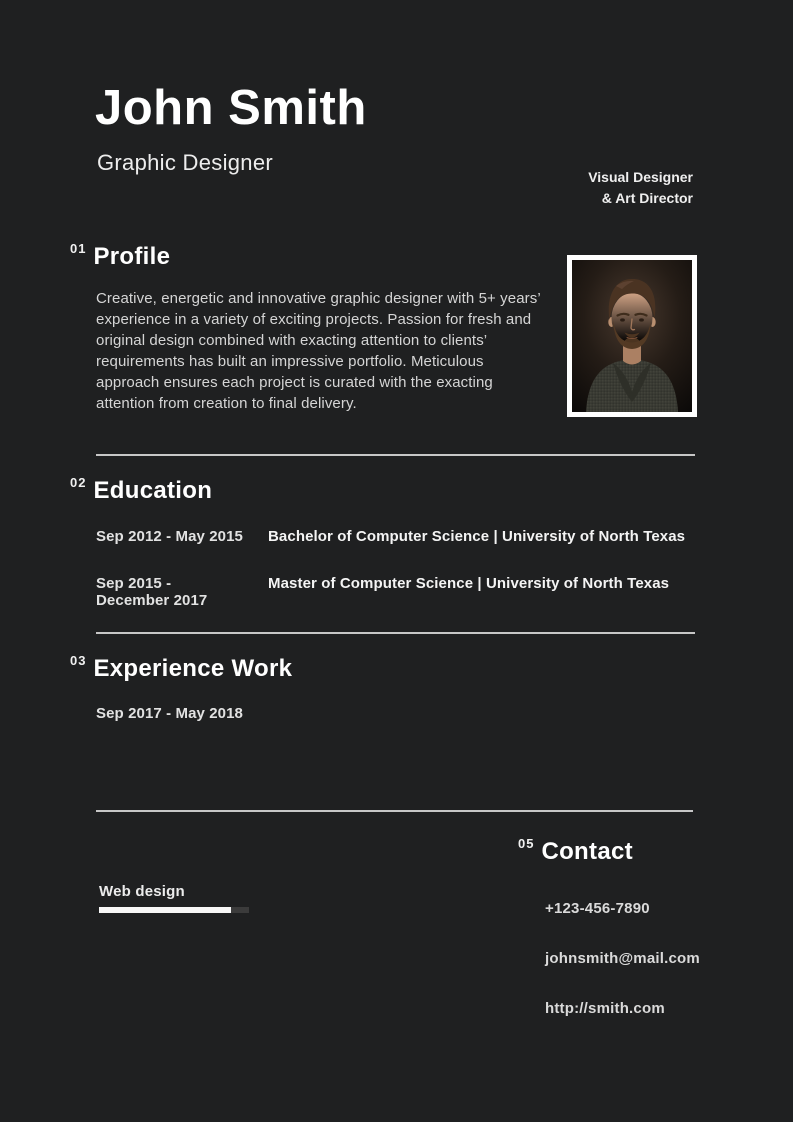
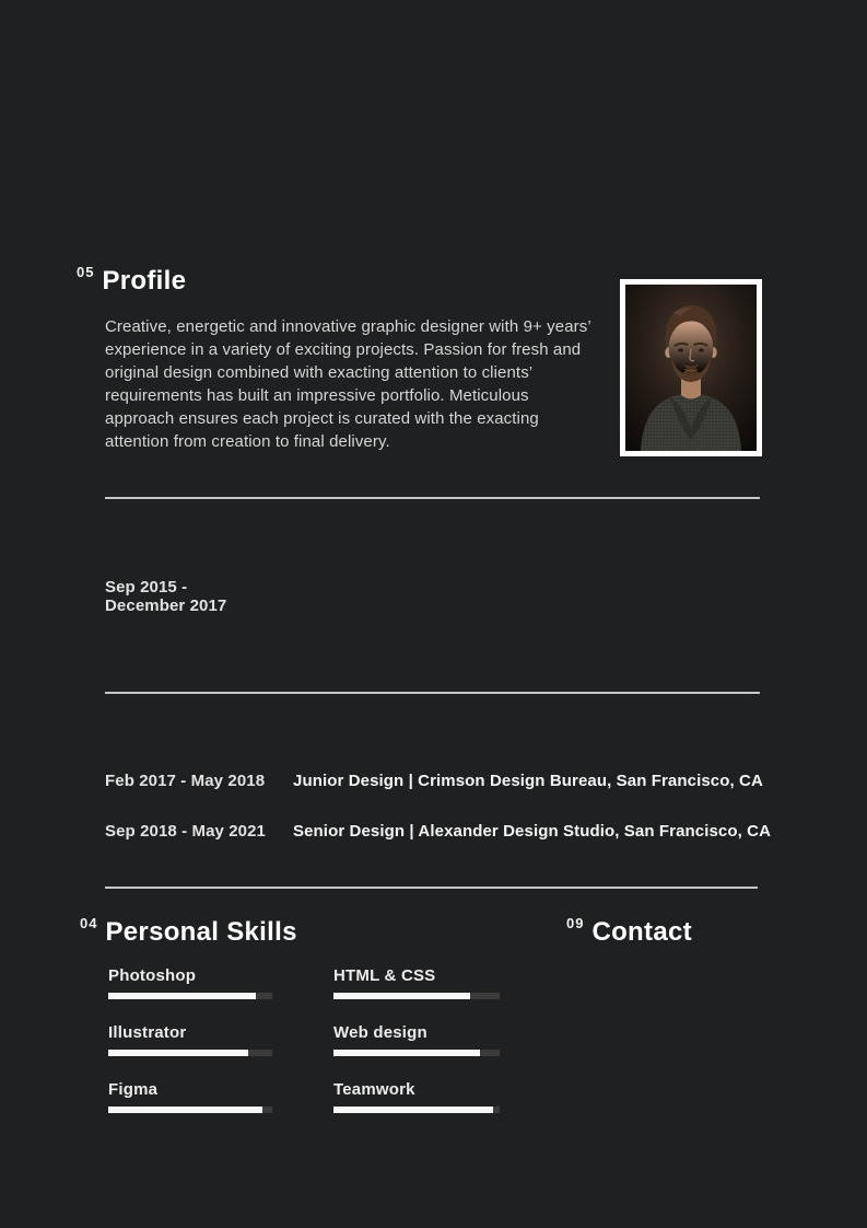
- John Smith
- Graphic Designer
- Visual Designer
- & Art Director
- 01Profile
+ 05Profile
- Creative, energetic and innovative graphic designer with 5+ years’ experience in a variety of exciting projects. Passion for fresh and original design combined with exacting attention to clients’ requirements has built an impressive portfolio. Meticulous approach ensures each project is curated with the exacting attention from creation to final delivery.
+ Creative, energetic and innovative graphic designer with 9+ years’ experience in a variety of exciting projects. Passion for fresh and original design combined with exacting attention to clients’ requirements has built an impressive portfolio. Meticulous approach ensures each project is curated with the exacting attention from creation to final delivery.
- 02Education
- Sep 2012 - May 2015
- Bachelor of Computer Science | University of North Texas
  Sep 2015 - December 2017
- Master of Computer Science | University of North Texas
- 03Experience Work
- Sep 2017 - May 2018
+ Feb 2017 - May 2018
+ Junior Design | Crimson Design Bureau, San Francisco, CA
+ Sep 2018 - May 2021
+ Senior Design | Alexander Design Studio, San Francisco, CA
+ 04Personal Skills
+ Photoshop
+ HTML & CSS
+ Illustrator
  Web design
+ Figma
+ Teamwork
- 05Contact
+ 09Contact
- +123-456-7890
- johnsmith@mail.com
- http://smith.com
